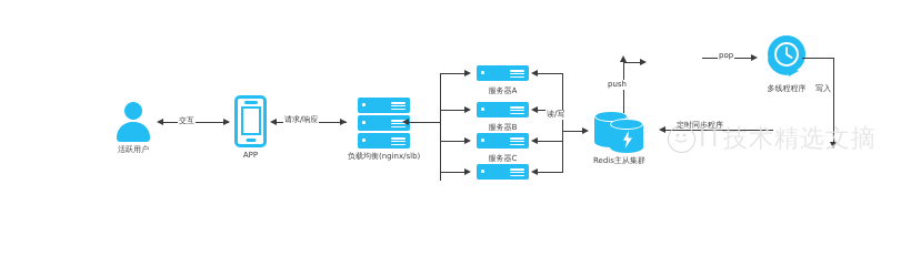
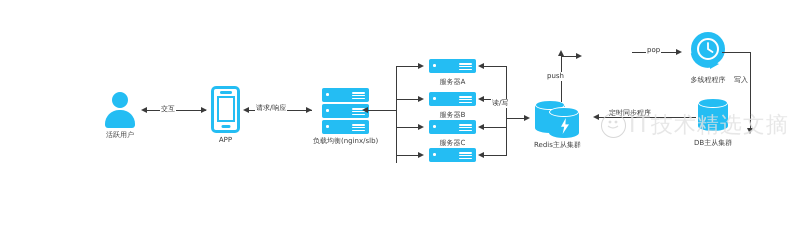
  活跃用户
  交互
  APP
  请求/响应
  负载均衡(nginx/slb)
  服务器A
  服务器B
  服务器C
  读/写
  Redis主从集群
  push
  pop
  多线程程序
  写入
+ DB主从集群
  定时同步程序
  IT技术精选文摘
